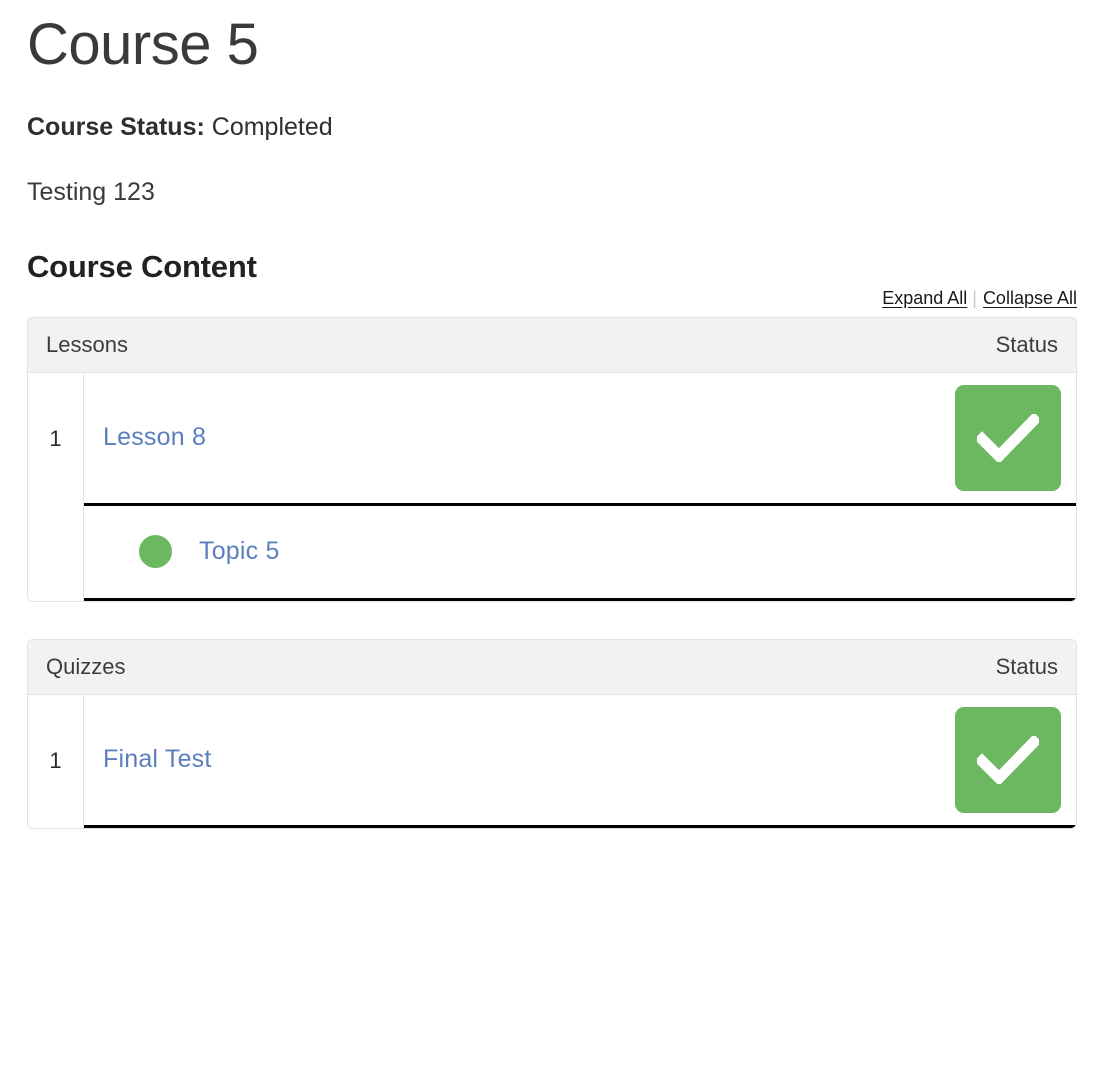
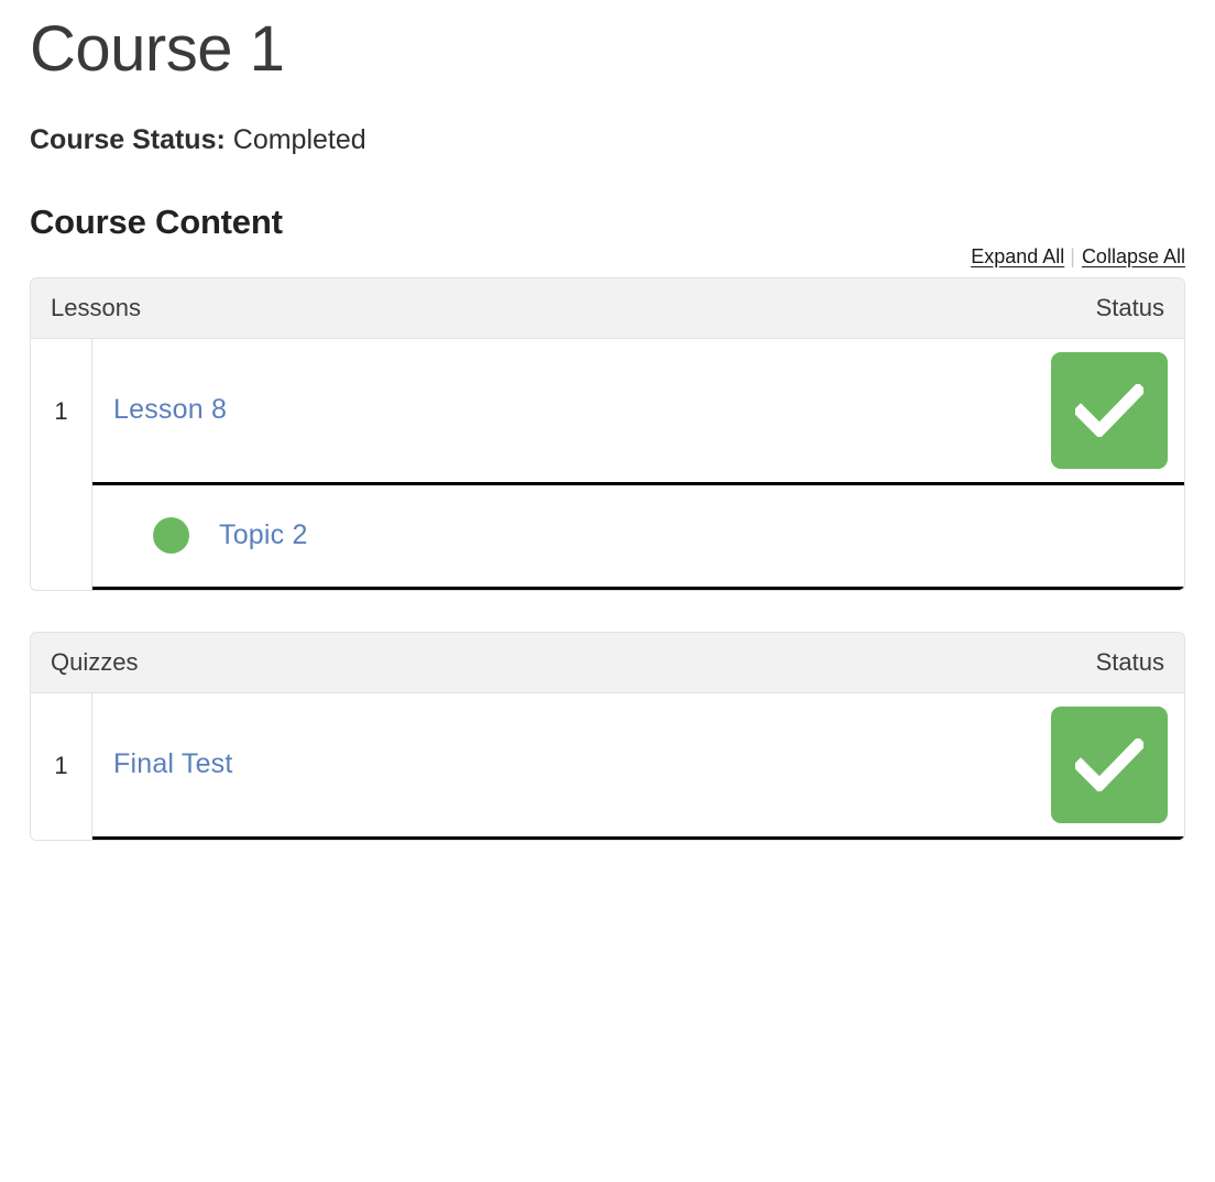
- Course 5
+ Course 1
  Course Status: Completed
- Testing 123
  Course Content
  Expand All | Collapse All
  Lessons
  Status
  1
  Lesson 8
- Topic 5
+ Topic 2
  Quizzes
  Status
  1
  Final Test
